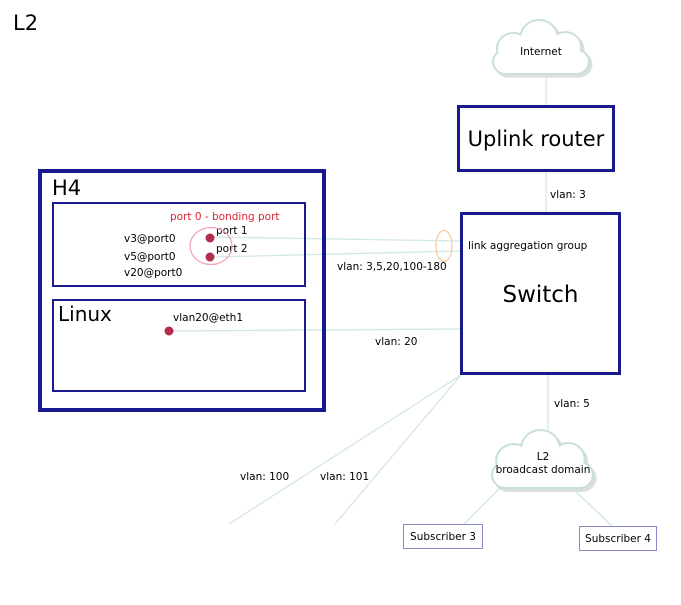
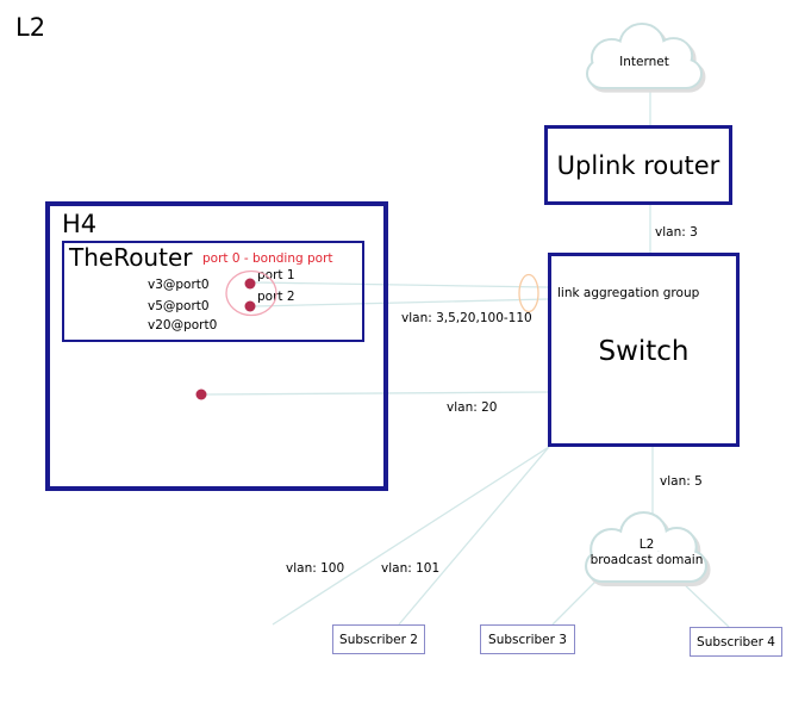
  L2
  Uplink router
  link aggregation group
  Switch
  H4
+ TheRouter
  port 0 - bonding port
  port 1
  pot 2
  v3@port0
  v5@port0
  v20@port0
- Linux
- vlan20@eth1
  Internet
  L2
  broadcast domain
  vlan: 3
- vlan: 3,5,20,100-180
+ vlan: 3,5,20,100-110
  vlan: 20
  vlan: 5
  vlan: 100
  vlan: 101
+ Subscriber 2
  Subscriber 3
  Subscriber 4
